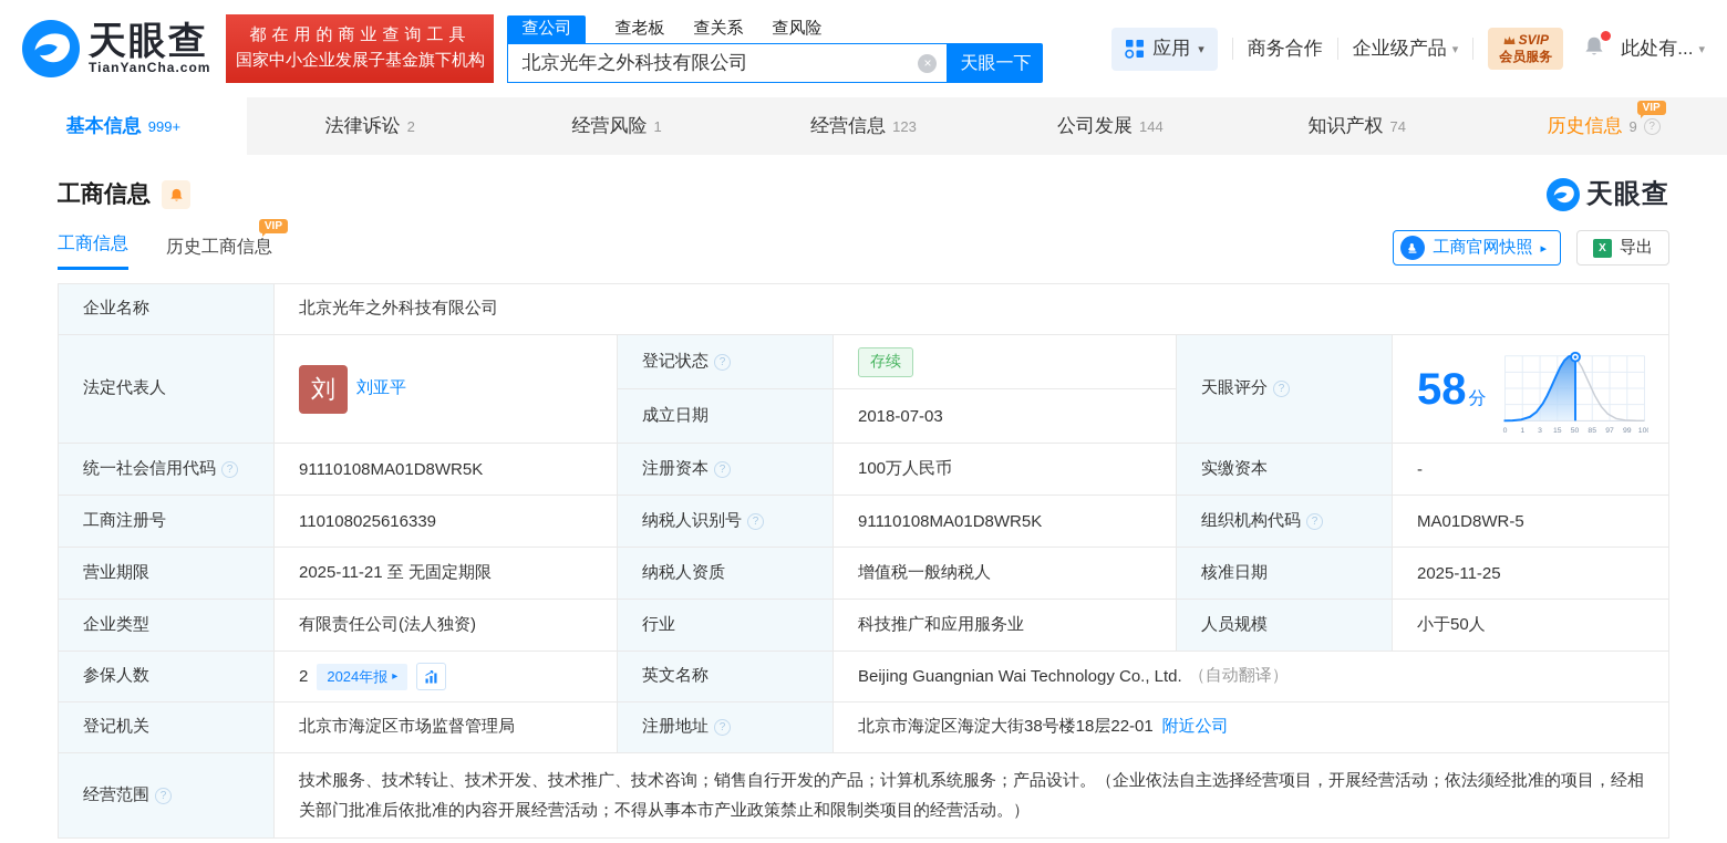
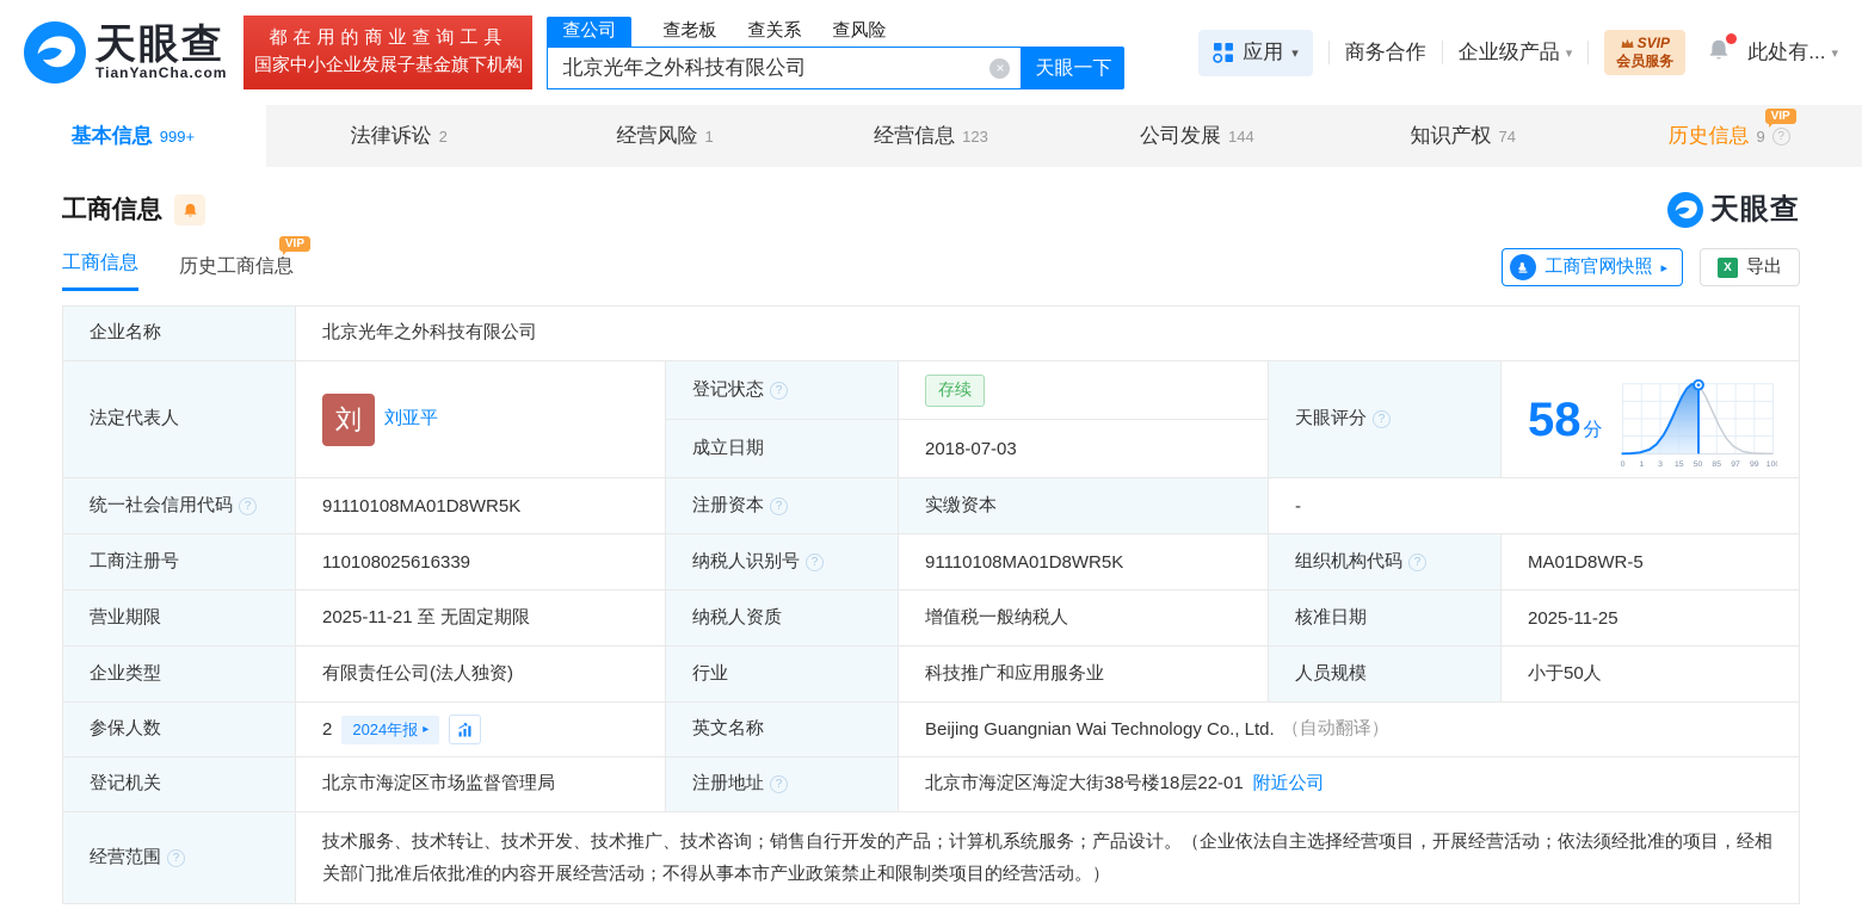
  天眼查
  TianYanCha.com
  都在用的商业查询工具
  国家中小企业发展子基金旗下机构
  查公司
  查老板
  查关系
  查风险
  北京光年之外科技有限公司
  ×
  天眼一下
  应用
  ▾
  商务合作
  企业级产品
  ▾
  SVIP
  会员服务
  此处有...
  ▾
  基本信息
  999+
  法律诉讼
  2
  经营风险
  1
  经营信息
  123
  公司发展
  144
  知识产权
  74
  VIP
  历史信息
  9
  ?
  工商信息
  天眼查
  工商信息
  历史工商信息
  VIP
  工商官网快照
  ▸
  X
  导出
  企业名称
  北京光年之外科技有限公司
  法定代表人
  刘
  刘亚平
  登记状态
  ?
  存续
  成立日期
  2018-07-03
  天眼评分
  ?
  58分
  统一社会信用代码
  ?
  91110108MA01D8WR5K
  注册资本
  ?
- 100万人民币
  实缴资本
  -
  工商注册号
  110108025616339
  纳税人识别号
  ?
  91110108MA01D8WR5K
  组织机构代码
  ?
  MA01D8WR-5
  营业期限
  2025-11-21 至 无固定期限
  纳税人资质
  增值税一般纳税人
  核准日期
  2025-11-25
  企业类型
  有限责任公司(法人独资)
  行业
  科技推广和应用服务业
  人员规模
  小于50人
  参保人数
  2
  2024年报
  ▸
  英文名称
  Beijing Guangnian Wai Technology Co., Ltd.
  （自动翻译）
  登记机关
  北京市海淀区市场监督管理局
  注册地址
  ?
  北京市海淀区海淀大街38号楼18层22-01
  附近公司
  经营范围
  ?
  技术服务、技术转让、技术开发、技术推广、技术咨询；销售自行开发的产品；计算机系统服务；产品设计。（企业依法自主选择经营项目，开展经营活动；依法须经批准的项目，经相关部门批准后依批准的内容开展经营活动；不得从事本市产业政策禁止和限制类项目的经营活动。）
